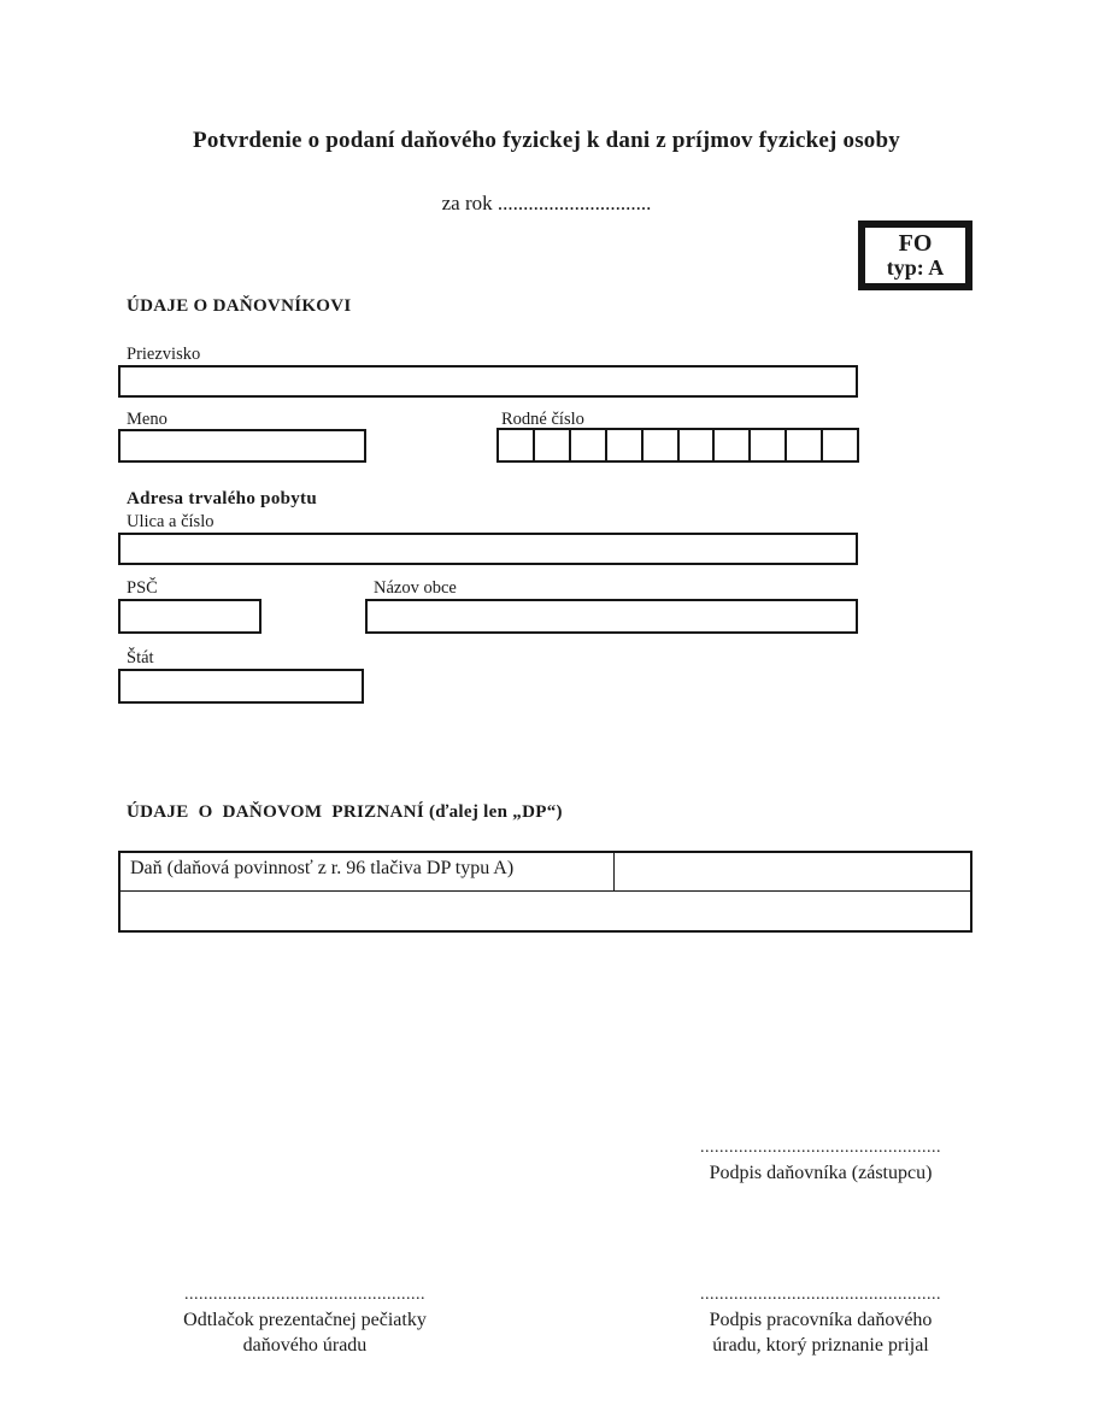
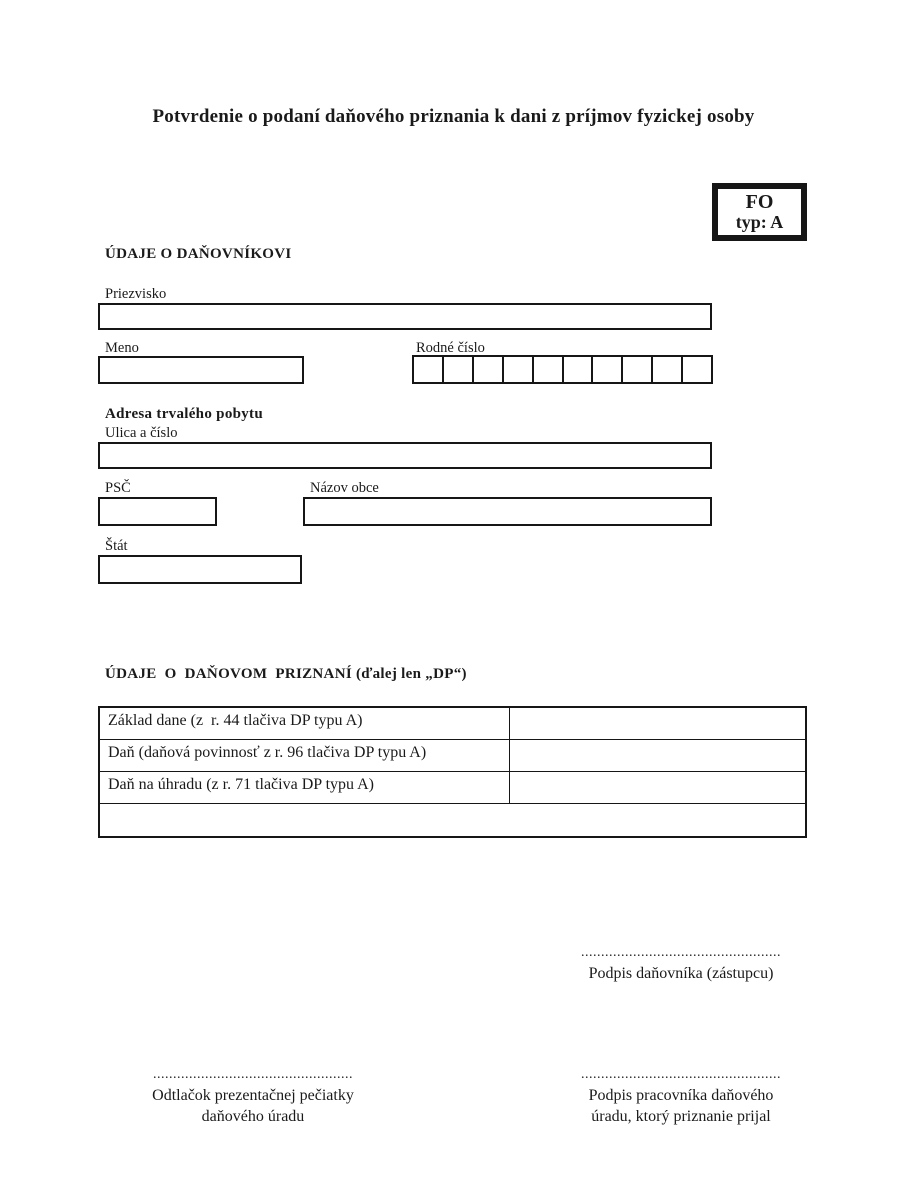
- Potvrdenie o podaní daňového fyzickej k dani z príjmov fyzickej osoby
+ Potvrdenie o podaní daňového priznania k dani z príjmov fyzickej osoby
- za rok ..............................
  FO
  typ: A
  ÚDAJE O DAŇOVNÍKOVI
  Priezvisko
  Meno
  Rodné číslo
  Adresa trvalého pobytu
  Ulica a číslo
  PSČ
  Názov obce
  Štát
  ÚDAJE O DAŇOVOM PRIZNANÍ (ďalej len „DP“)
+ Základ dane (z r. 44 tlačiva DP typu A)
  Daň (daňová povinnosť z r. 96 tlačiva DP typu A)
+ Daň na úhradu (z r. 71 tlačiva DP typu A)
  ..................................................
  Podpis daňovníka (zástupcu)
  ..................................................
  Odtlačok prezentačnej pečiatky
  daňového úradu
  ..................................................
  Podpis pracovníka daňového
  úradu, ktorý priznanie prijal
